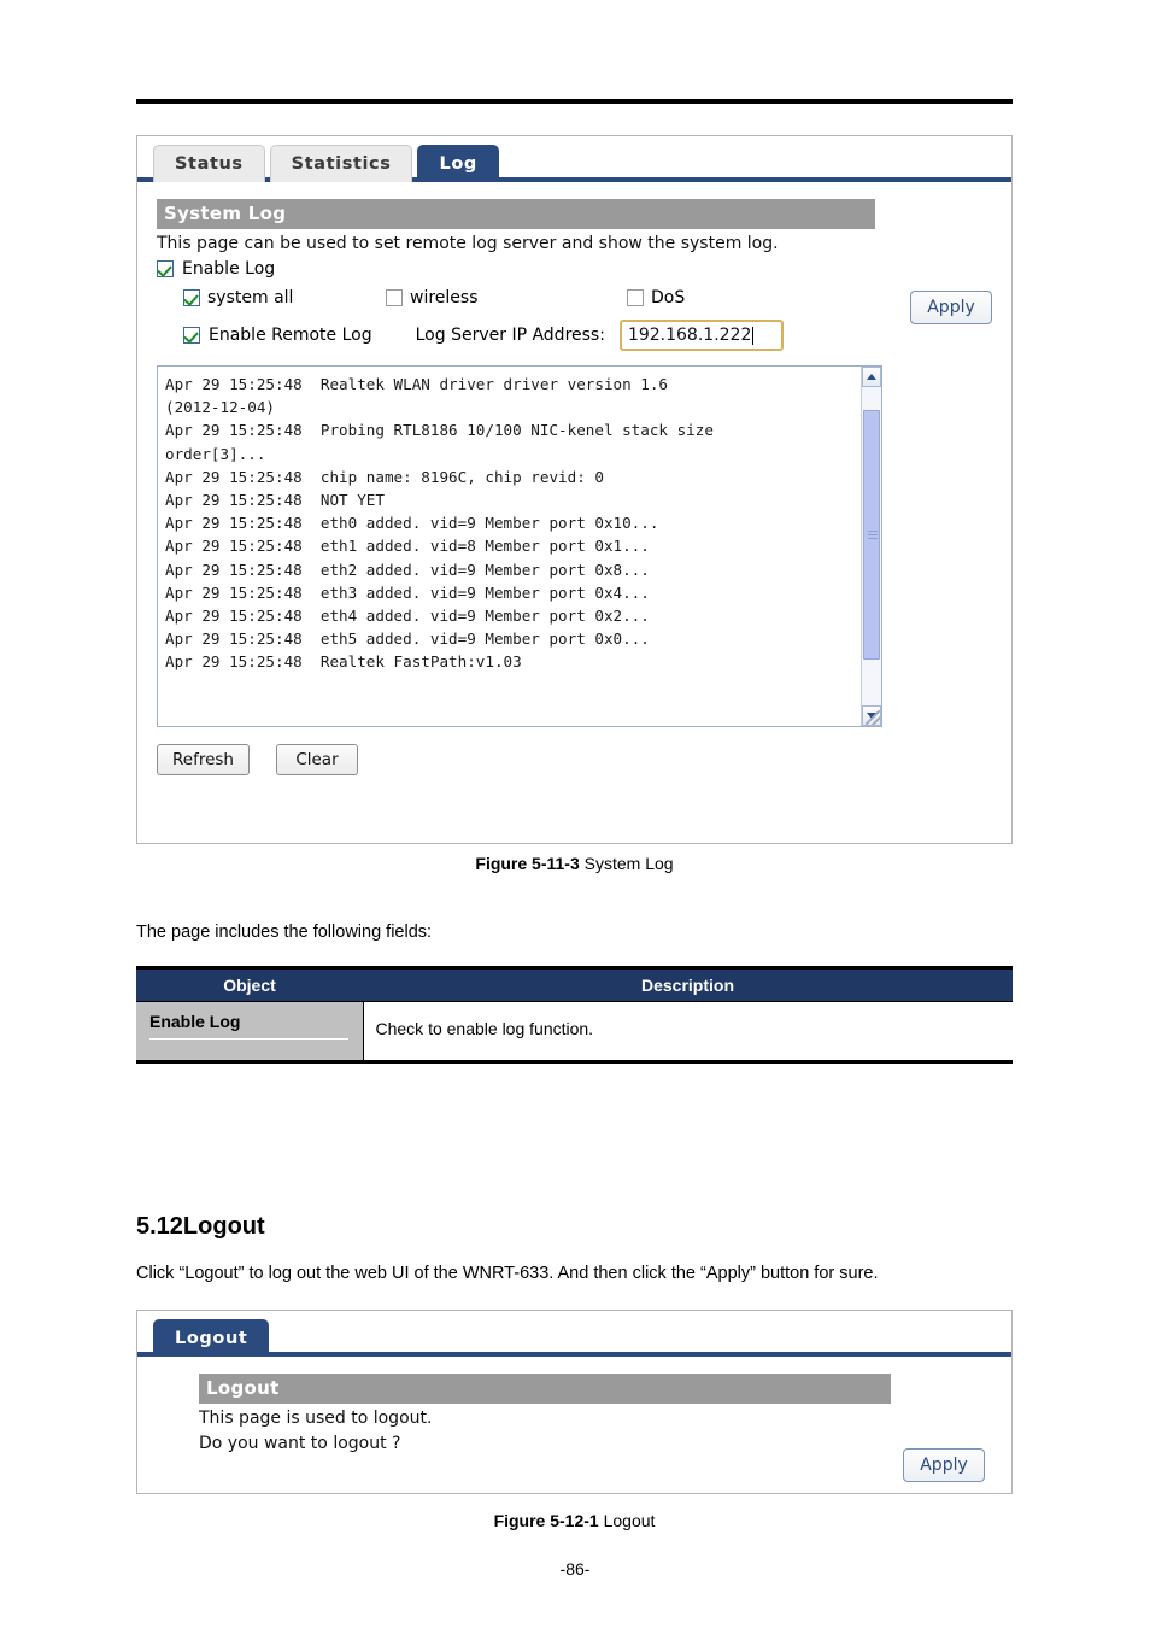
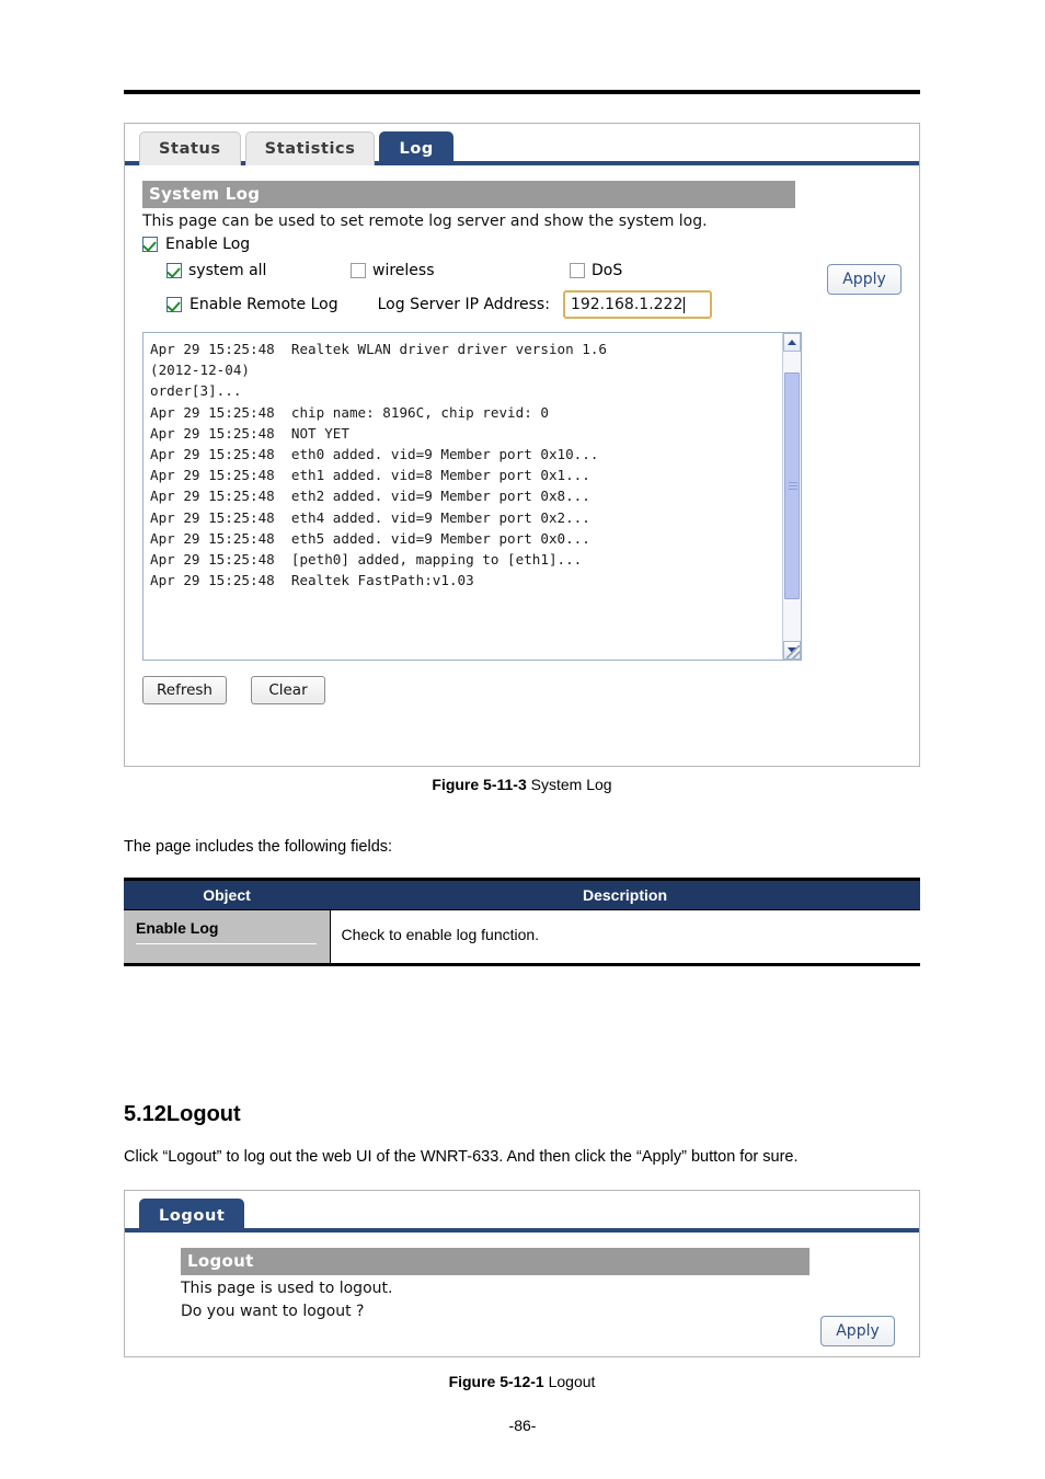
  Status
  Statistics
  Log
  System Log
  This page can be used to set remote log server and show the system log.
  Apply
  Enable Log
  system all
  wireless
  DoS
  Enable Remote Log
  Log Server IP Address:
  192.168.1.222
  Apr 29 15:25:48 Realtek WLAN driver driver version 1.6
  (2012-12-04)
- Apr 29 15:25:48 Probing RTL8186 10/100 NIC-kenel stack size
  order[3]...
  Apr 29 15:25:48 chip name: 8196C, chip revid: 0
  Apr 29 15:25:48 NOT YET
  Apr 29 15:25:48 eth0 added. vid=9 Member port 0x10...
  Apr 29 15:25:48 eth1 added. vid=8 Member port 0x1...
  Apr 29 15:25:48 eth2 added. vid=9 Member port 0x8...
- Apr 29 15:25:48 eth3 added. vid=9 Member port 0x4...
  Apr 29 15:25:48 eth4 added. vid=9 Member port 0x2...
  Apr 29 15:25:48 eth5 added. vid=9 Member port 0x0...
+ Apr 29 15:25:48 [peth0] added, mapping to [eth1]...
  Apr 29 15:25:48 Realtek FastPath:v1.03
  Refresh
  Clear
  Figure 5-11-3 System Log
  The page includes the following fields:
  Object	Description
  Enable Log	Check to enable log function.
  5.12Logout
  Click “Logout” to log out the web UI of the WNRT-633. And then click the “Apply” button for sure.
  Logout
  Logout
  This page is used to logout.
  Do you want to logout ?
  Apply
  Figure 5-12-1 Logout
  -86-
